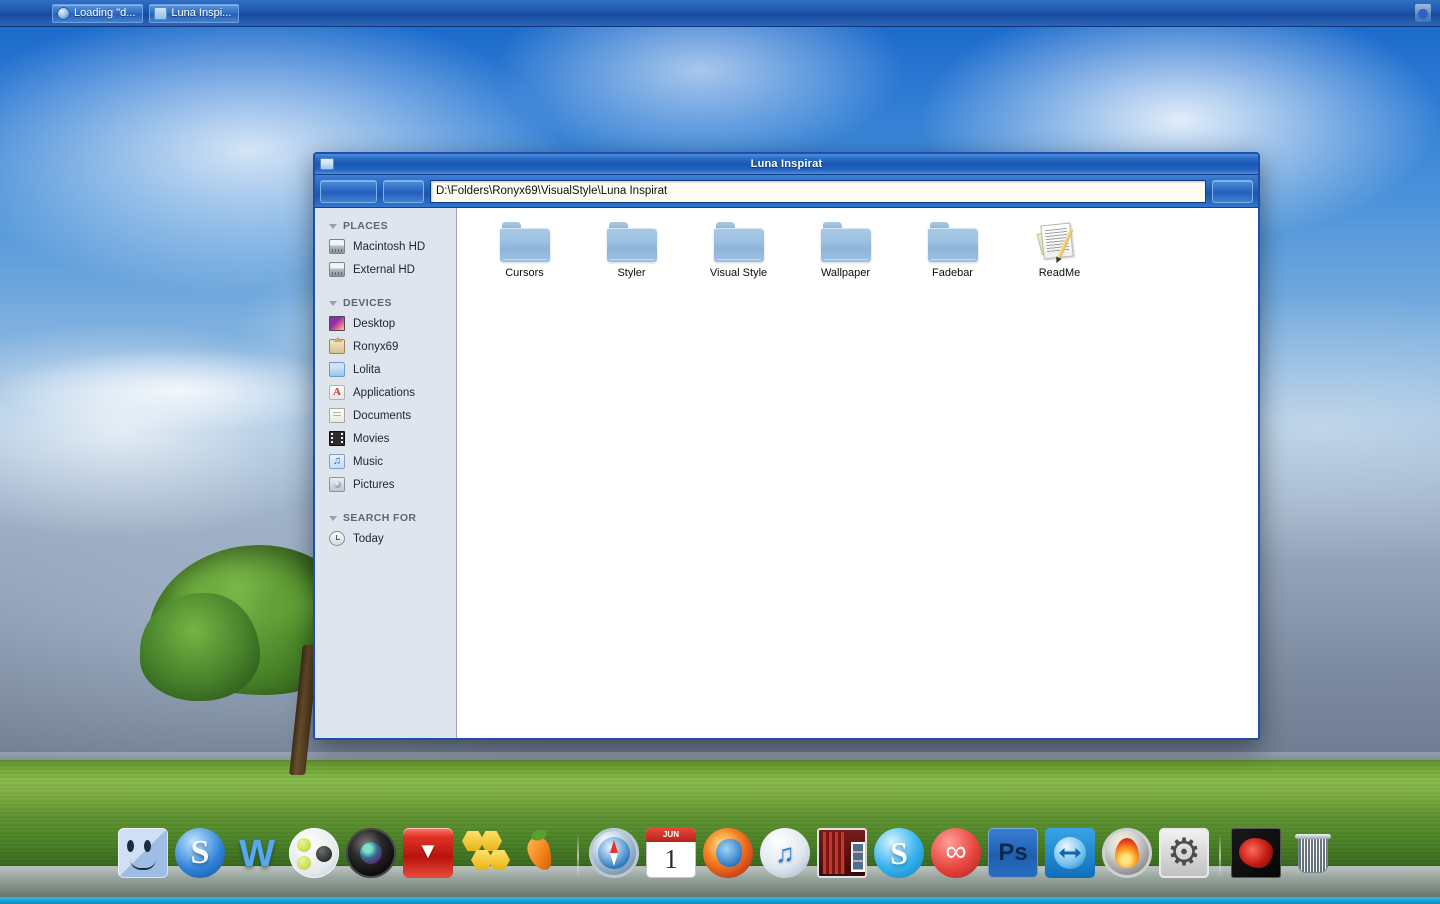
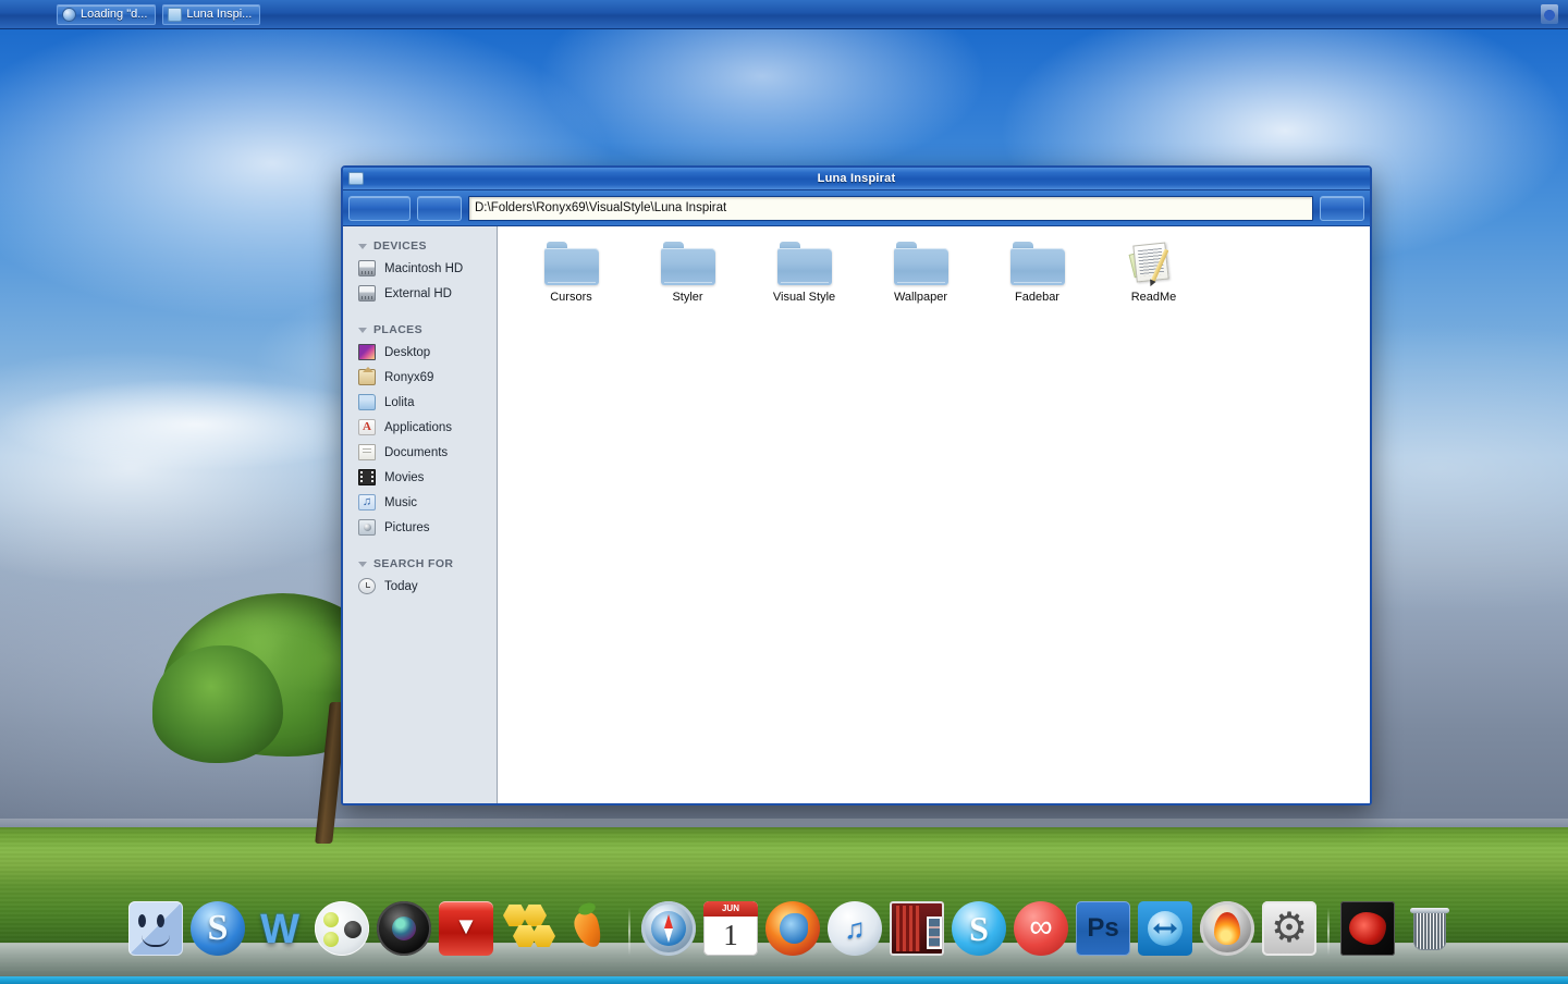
  Loading "d...
  Luna Inspi...
  Luna Inspirat
  D:\Folders\Ronyx69\VisualStyle\Luna Inspirat
- PLACES
+ DEVICES
  Macintosh HD
  External HD
- DEVICES
+ PLACES
  Desktop
  Ronyx69
  Lolita
  Applications
  Documents
  Movies
  Music
  Pictures
  SEARCH FOR
  Today
  Cursors
  Styler
  Visual Style
  Wallpaper
  Fadebar
  ReadMe
  JUN
  1
